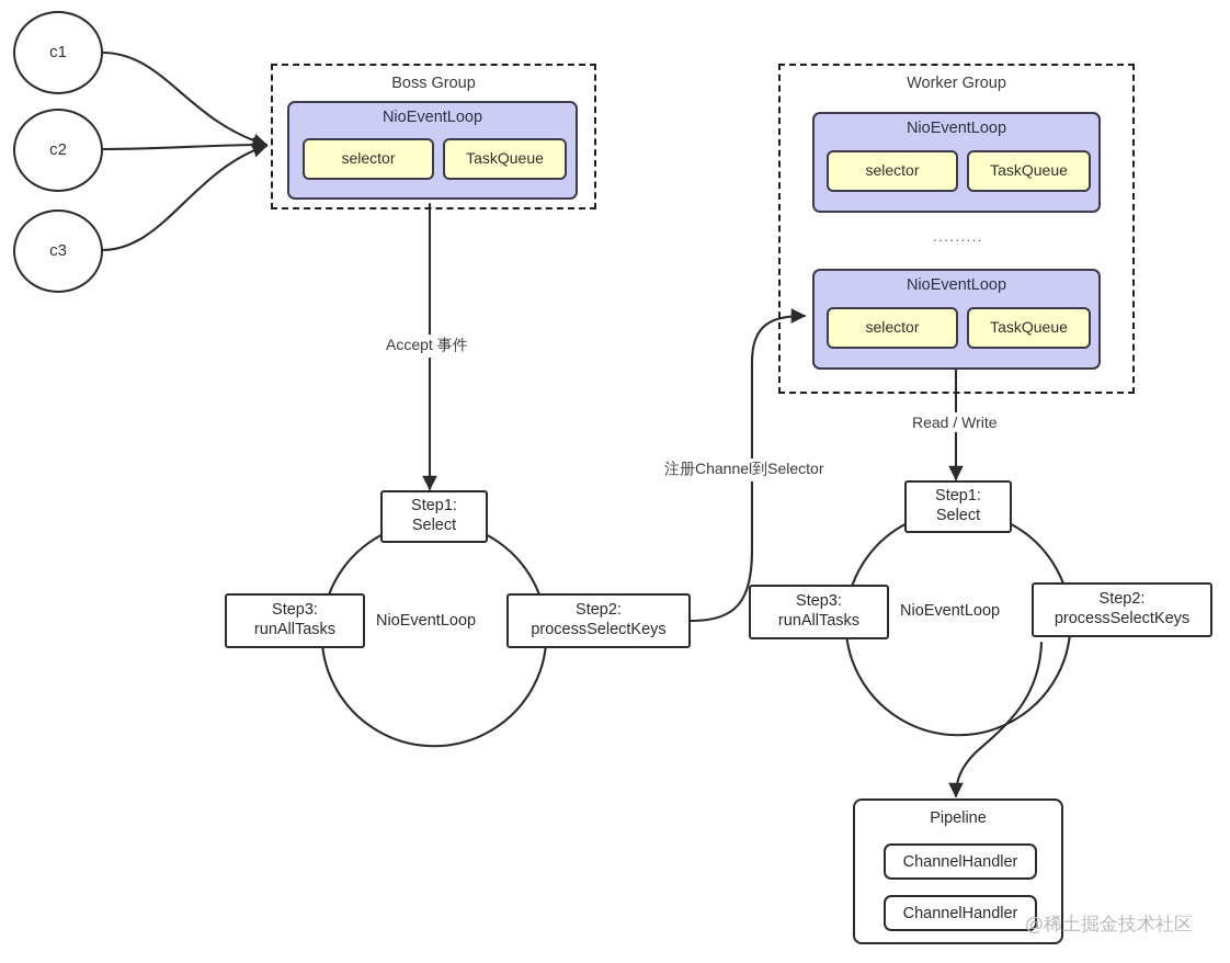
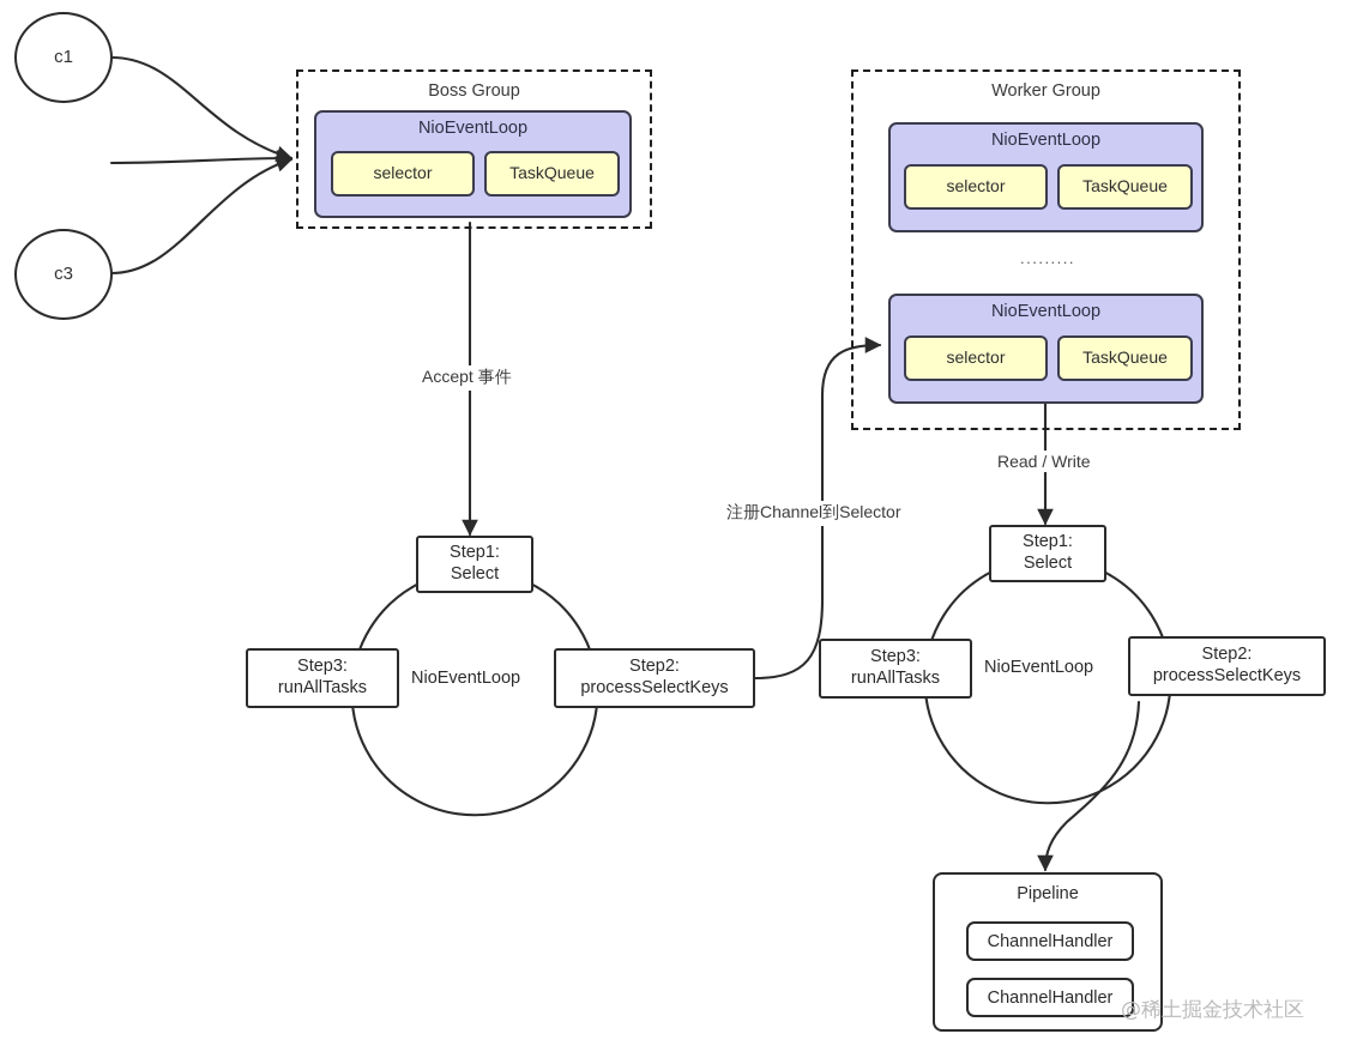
  c1
- c2
  c3
  Boss Group
  NioEventLoop
  selector
  TaskQueue
  Worker Group
  NioEventLoop
  selector
  TaskQueue
  .........
  NioEventLoop
  selector
  TaskQueue
  Accept 事件
  注册Channel到Selector
  Read / Write
  Step1:
  Select
  Step2:
  processSelectKeys
  Step3:
  runAllTasks
  NioEventLoop
  Step1:
  Select
  Step2:
  processSelectKeys
  Step3:
  runAllTasks
  NioEventLoop
  Pipeline
  ChannelHandler
  ChannelHandler
  @稀土掘金技术社区
